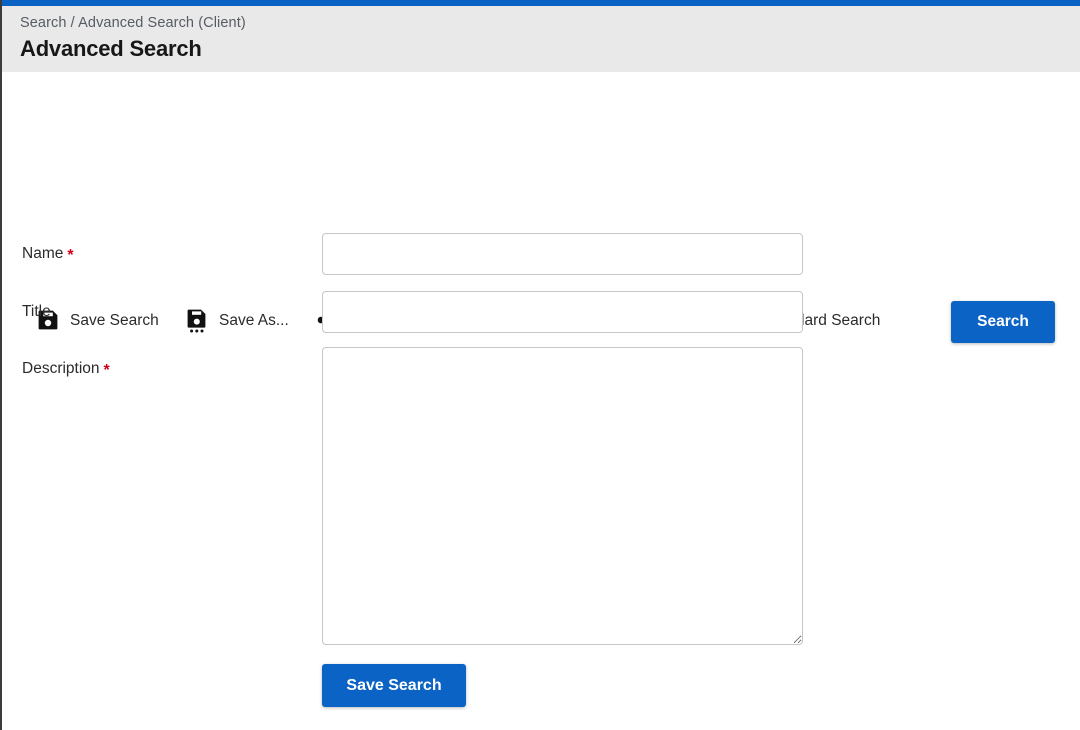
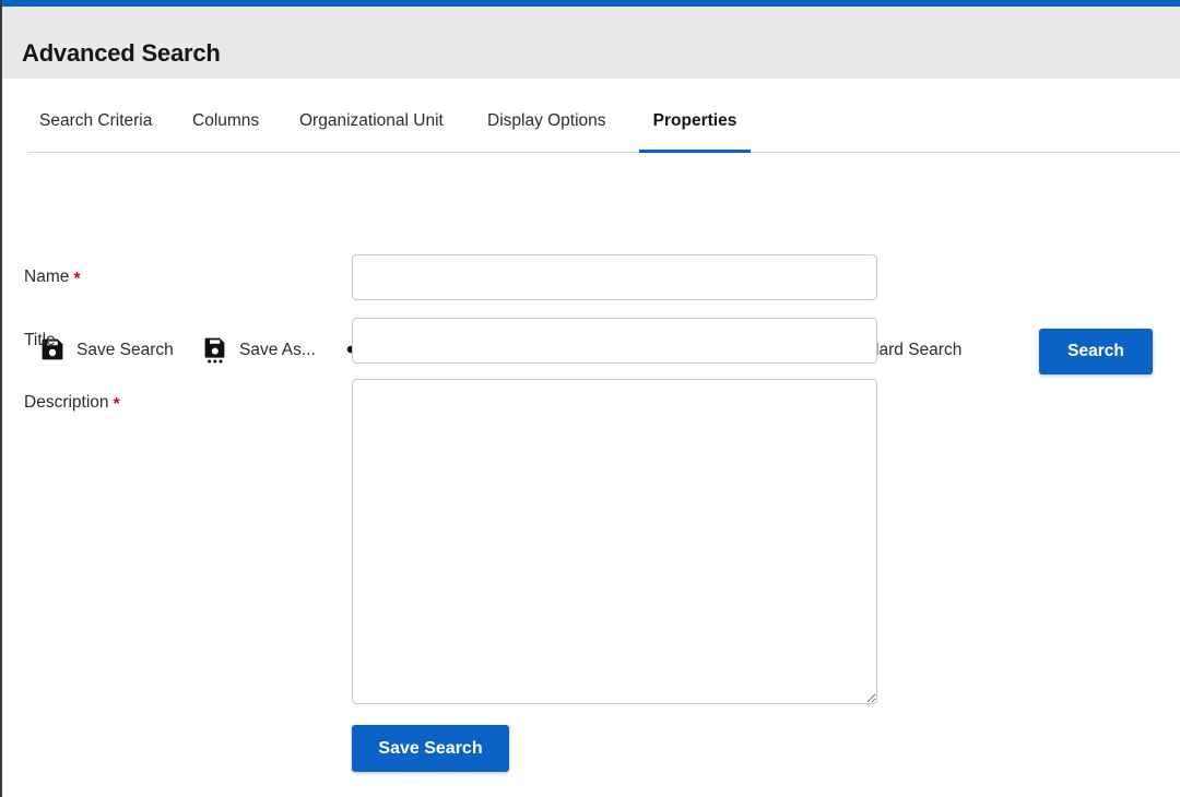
- Search / Advanced Search (Client)
  Advanced Search
+ Search Criteria
+ Columns
+ Organizational Unit
+ Display Options
+ Properties
  Save Search
  Save As...
  Search
  Name *
  Title
  Description *
  Save Search
